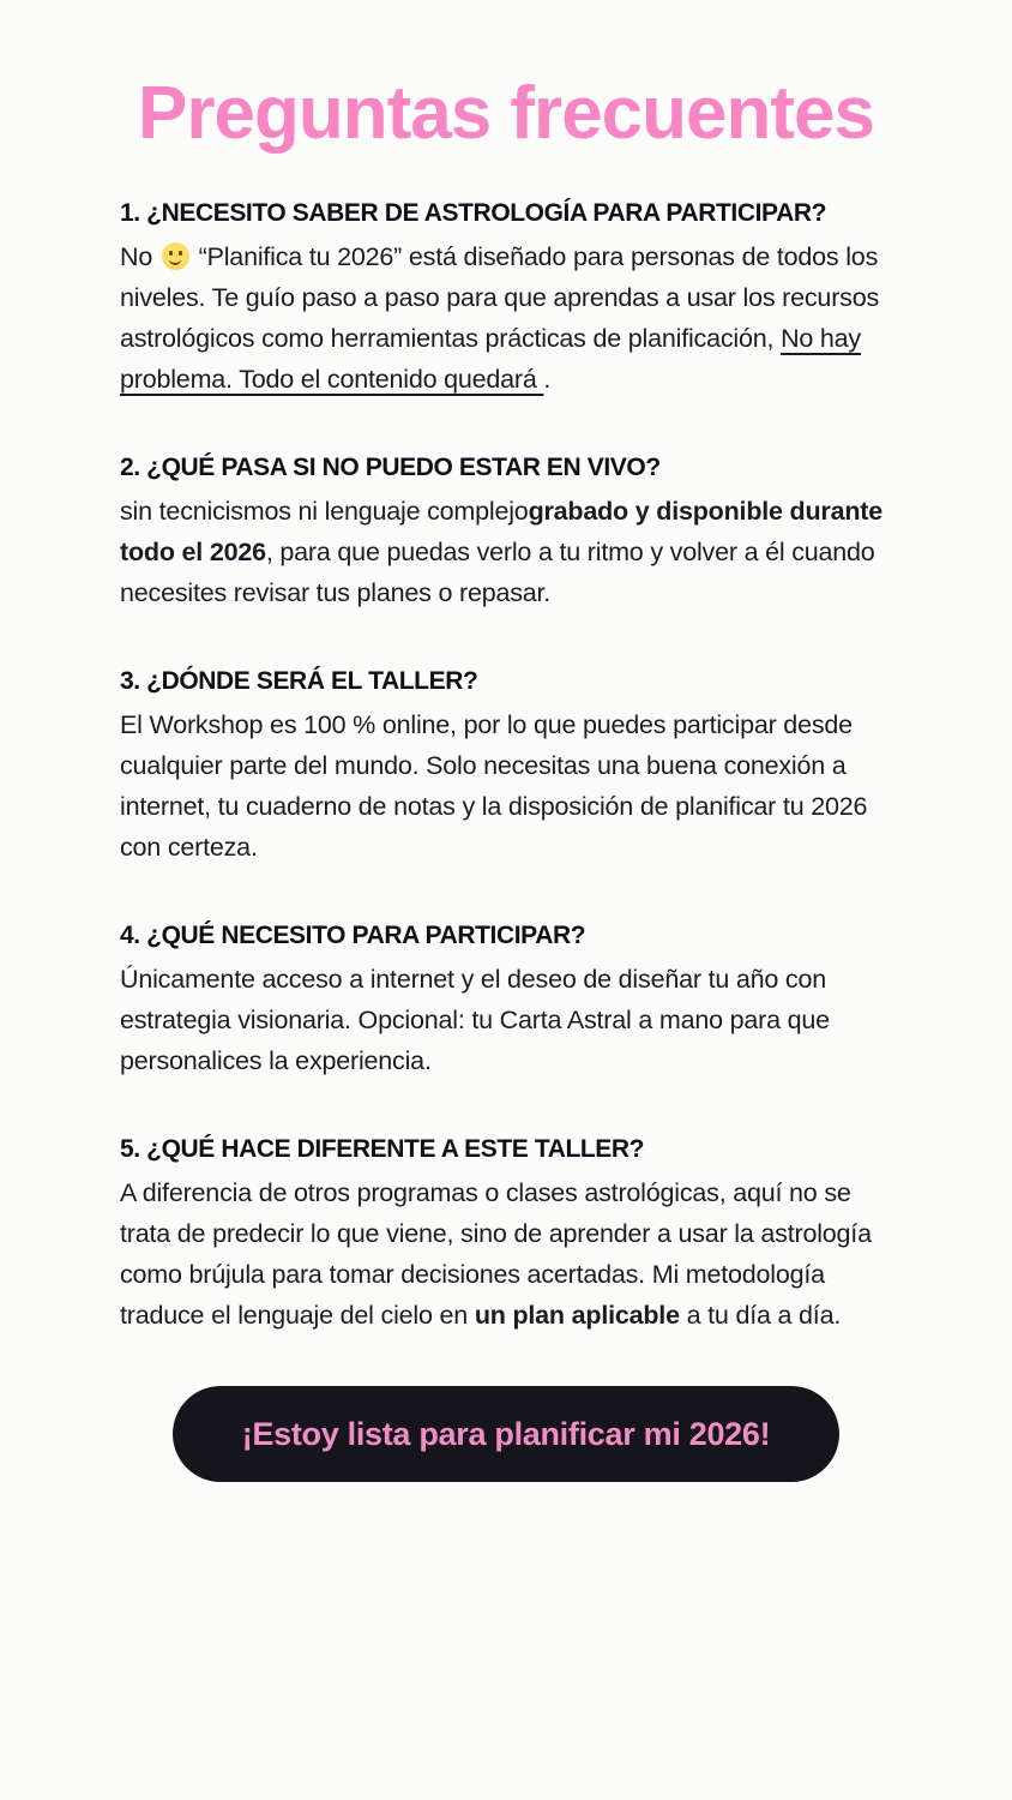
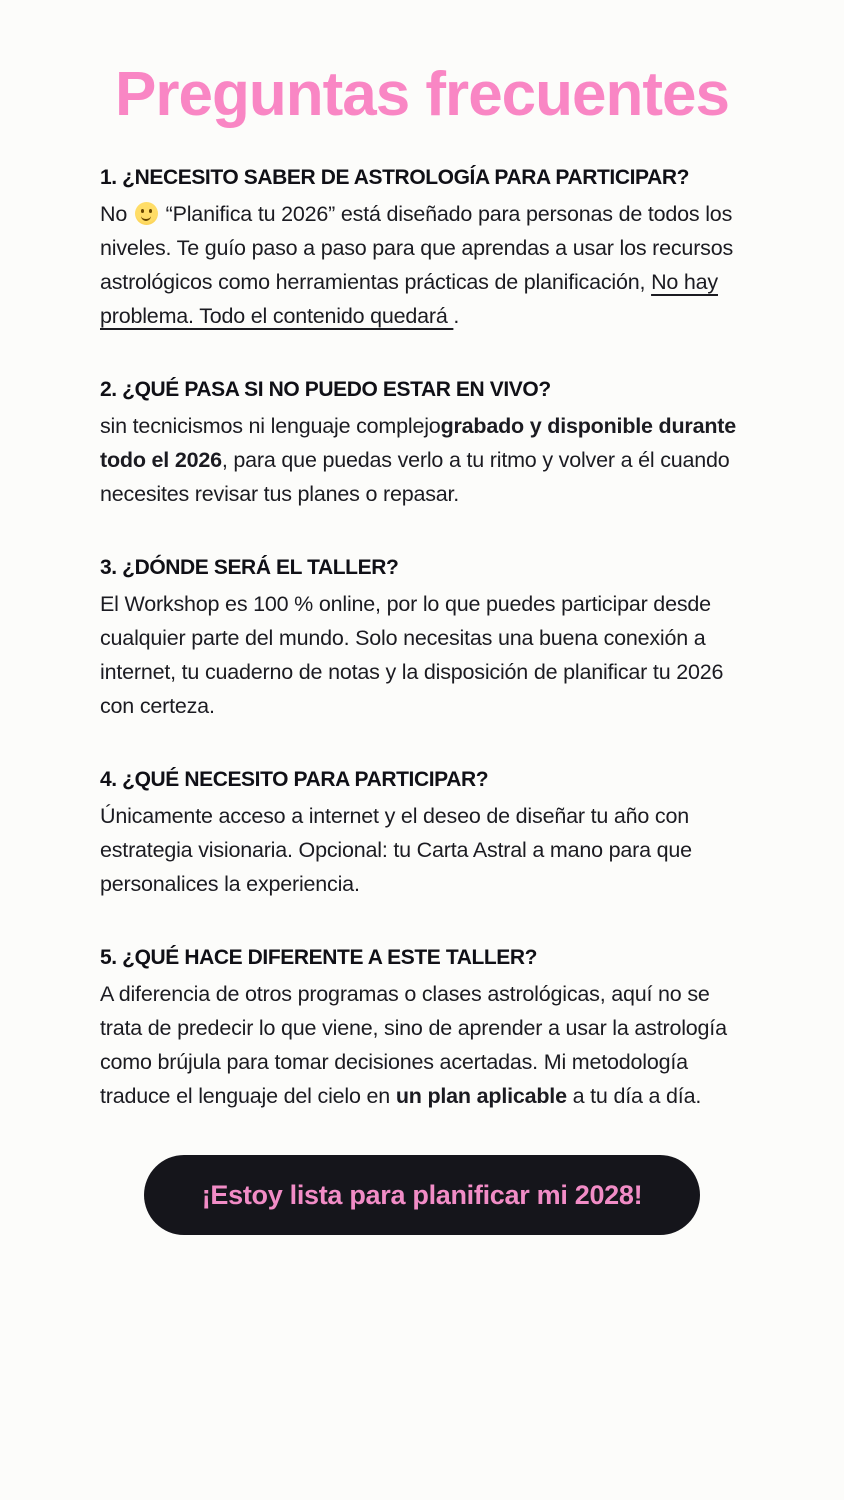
  Preguntas frecuentes
  1. ¿NECESITO SABER DE ASTROLOGÍA PARA PARTICIPAR?
  No “Planifica tu 2026” está diseñado para personas de todos los niveles. Te guío paso a paso para que aprendas a usar los recursos astrológicos como herramientas prácticas de planificación, No hay problema. Todo el contenido quedará .
  2. ¿QUÉ PASA SI NO PUEDO ESTAR EN VIVO?
  sin tecnicismos ni lenguaje complejograbado y disponible durante todo el 2026, para que puedas verlo a tu ritmo y volver a él cuando necesites revisar tus planes o repasar.
  3. ¿DÓNDE SERÁ EL TALLER?
  El Workshop es 100 % online, por lo que puedes participar desde cualquier parte del mundo. Solo necesitas una buena conexión a internet, tu cuaderno de notas y la disposición de planificar tu 2026 con certeza.
  4. ¿QUÉ NECESITO PARA PARTICIPAR?
  Únicamente acceso a internet y el deseo de diseñar tu año con estrategia visionaria. Opcional: tu Carta Astral a mano para que personalices la experiencia.
  5. ¿QUÉ HACE DIFERENTE A ESTE TALLER?
  A diferencia de otros programas o clases astrológicas, aquí no se trata de predecir lo que viene, sino de aprender a usar la astrología como brújula para tomar decisiones acertadas. Mi metodología traduce el lenguaje del cielo en un plan aplicable a tu día a día.
- ¡Estoy lista para planificar mi 2026!
+ ¡Estoy lista para planificar mi 2028!
